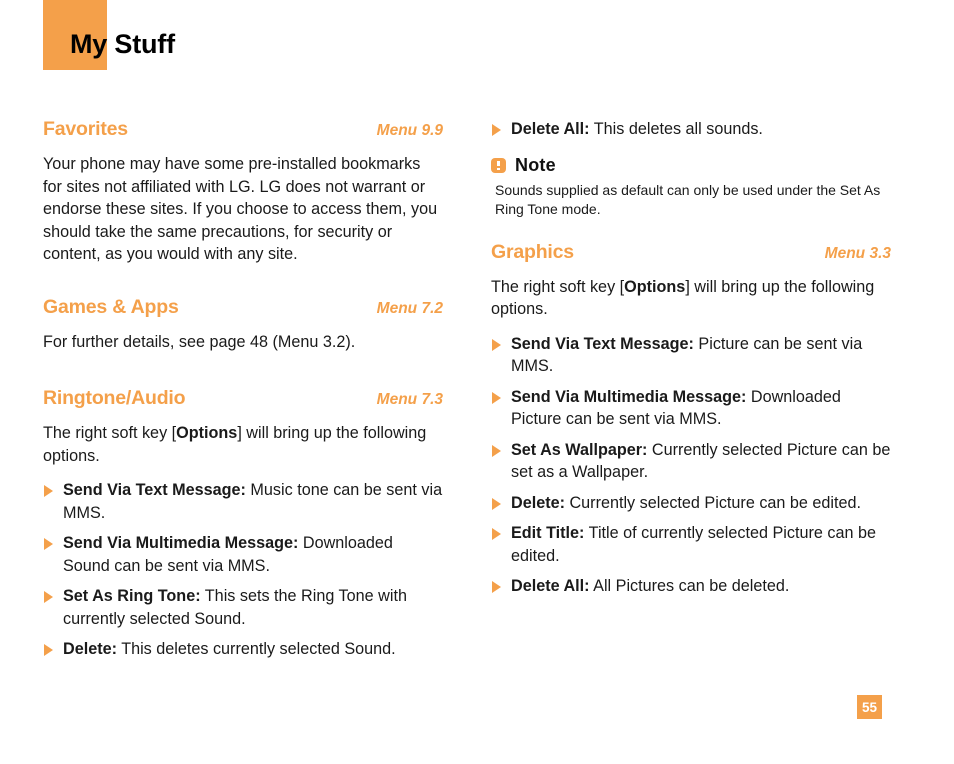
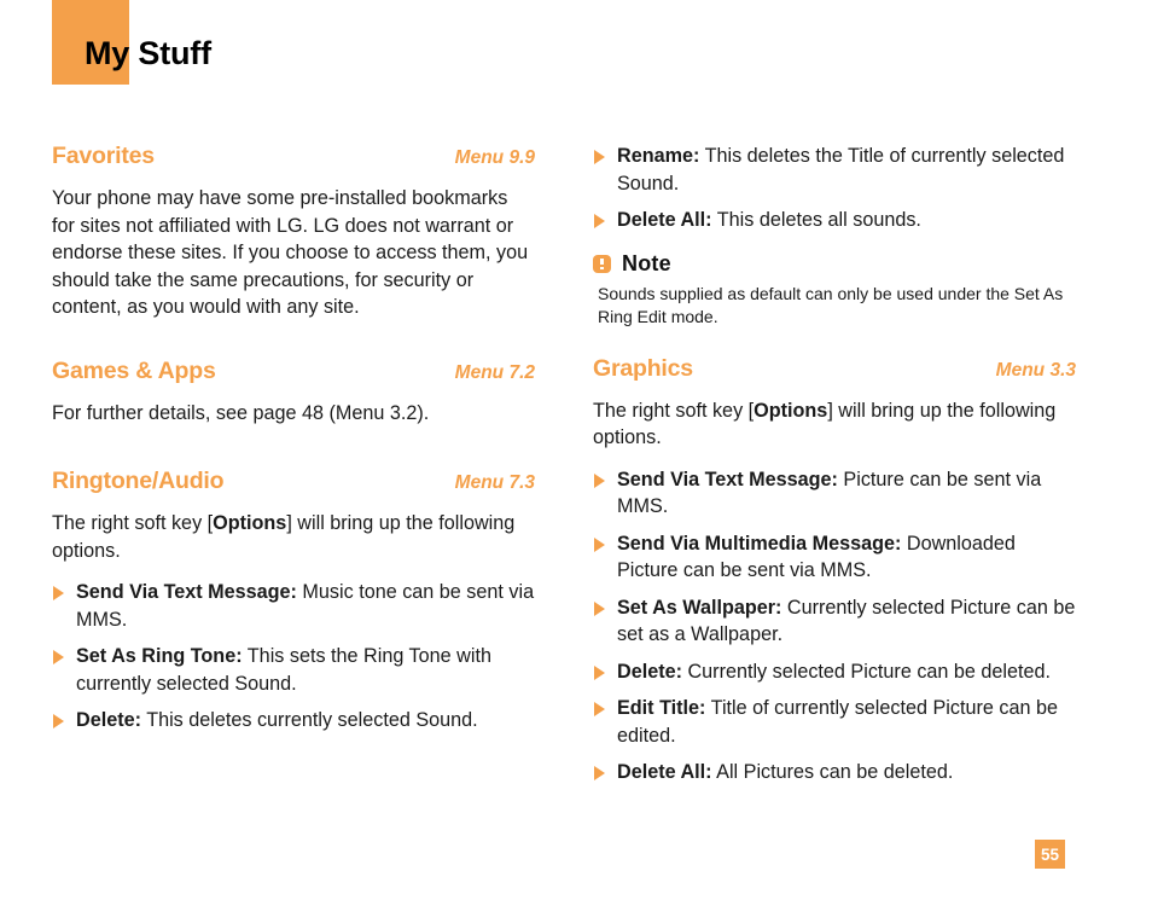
  My Stuff
  Favorites
  Menu 9.9
  Your phone may have some pre-installed bookmarks for sites not affiliated with LG. LG does not warrant or endorse these sites. If you choose to access them, you should take the same precautions, for security or content, as you would with any site.
  Games & Apps
  Menu 7.2
  For further details, see page 48 (Menu 3.2).
  Ringtone/Audio
  Menu 7.3
  The right soft key [Options] will bring up the following options.
  Send Via Text Message: Music tone can be sent via MMS.
- Send Via Multimedia Message: Downloaded Sound can be sent via MMS.
  Set As Ring Tone: This sets the Ring Tone with currently selected Sound.
  Delete: This deletes currently selected Sound.
+ Rename: This deletes the Title of currently selected Sound.
  Delete All: This deletes all sounds.
  Note
- Sounds supplied as default can only be used under the Set As Ring Tone mode.
+ Sounds supplied as default can only be used under the Set As Ring Edit mode.
  Graphics
  Menu 3.3
  The right soft key [Options] will bring up the following options.
  Send Via Text Message: Picture can be sent via MMS.
  Send Via Multimedia Message: Downloaded Picture can be sent via MMS.
  Set As Wallpaper: Currently selected Picture can be set as a Wallpaper.
- Delete: Currently selected Picture can be edited.
+ Delete: Currently selected Picture can be deleted.
  Edit Title: Title of currently selected Picture can be edited.
  Delete All: All Pictures can be deleted.
  55
